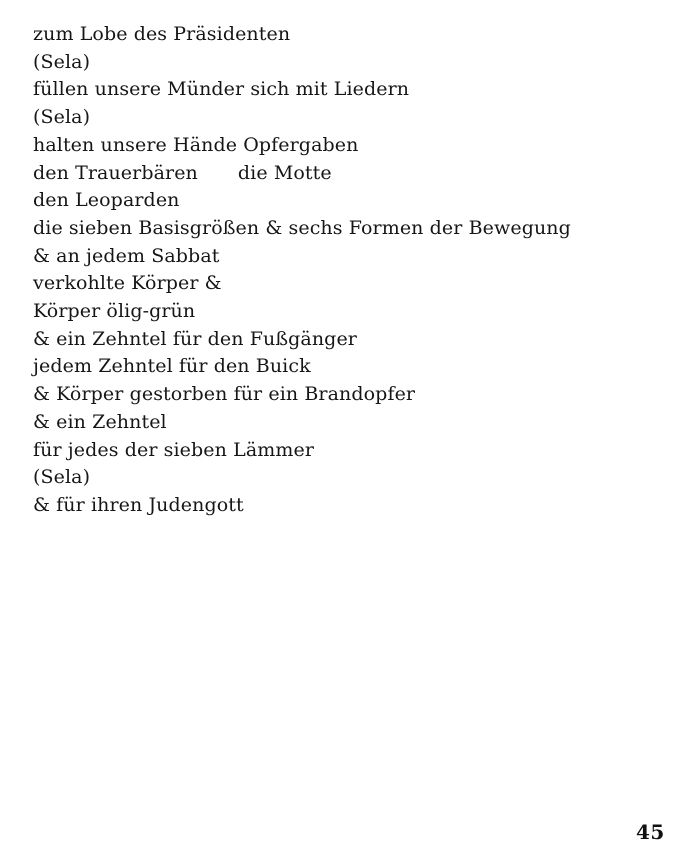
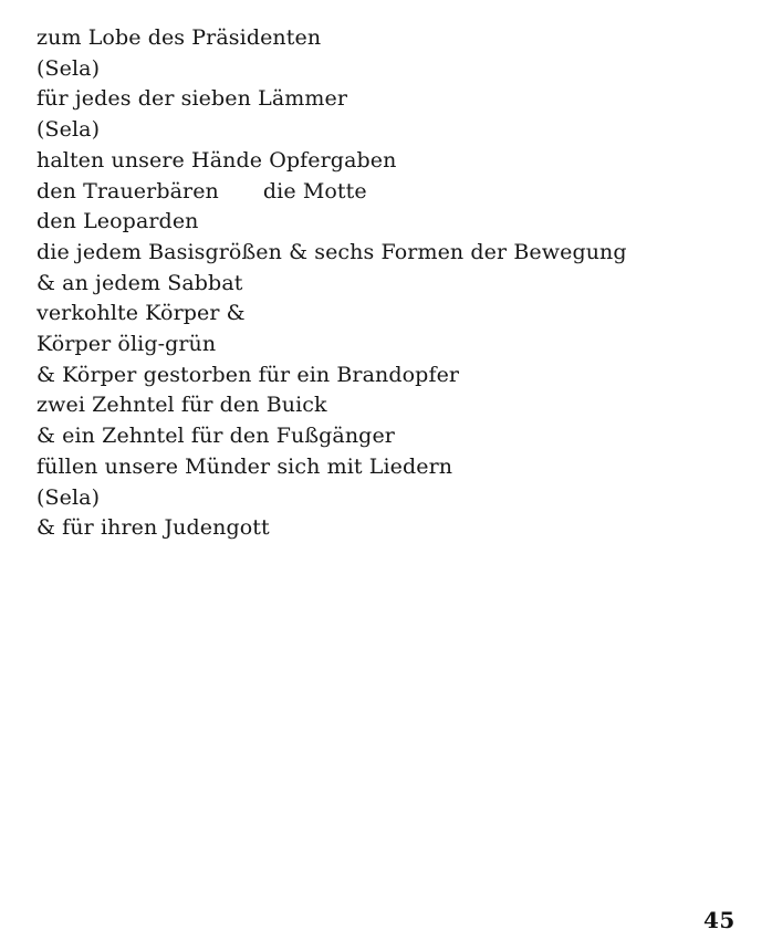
  zum Lobe des Präsidenten
  (Sela)
- füllen unsere Münder sich mit Liedern
+ für jedes der sieben Lämmer
  (Sela)
  halten unsere Hände Opfergaben
  den Trauerbären die Motte
  den Leoparden
- die sieben Basisgrößen & sechs Formen der Bewegung
+ die jedem Basisgrößen & sechs Formen der Bewegung
  & an jedem Sabbat
  verkohlte Körper &
  Körper ölig-grün
- & ein Zehntel für den Fußgänger
+ & Körper gestorben für ein Brandopfer
- jedem Zehntel für den Buick
+ zwei Zehntel für den Buick
- & Körper gestorben für ein Brandopfer
+ & ein Zehntel für den Fußgänger
- & ein Zehntel
- für jedes der sieben Lämmer
+ füllen unsere Münder sich mit Liedern
  (Sela)
  & für ihren Judengott
  45
